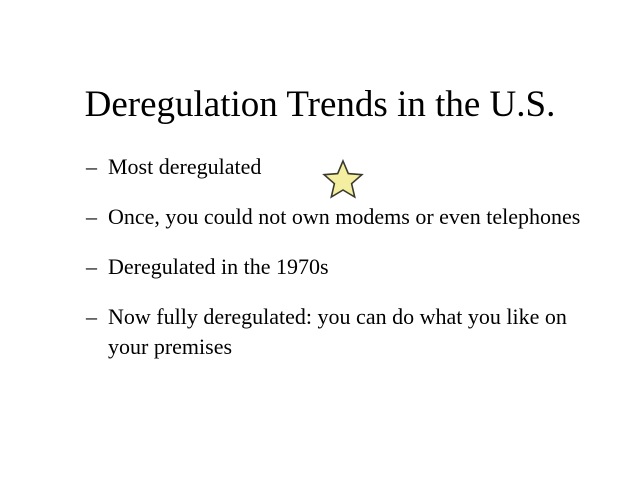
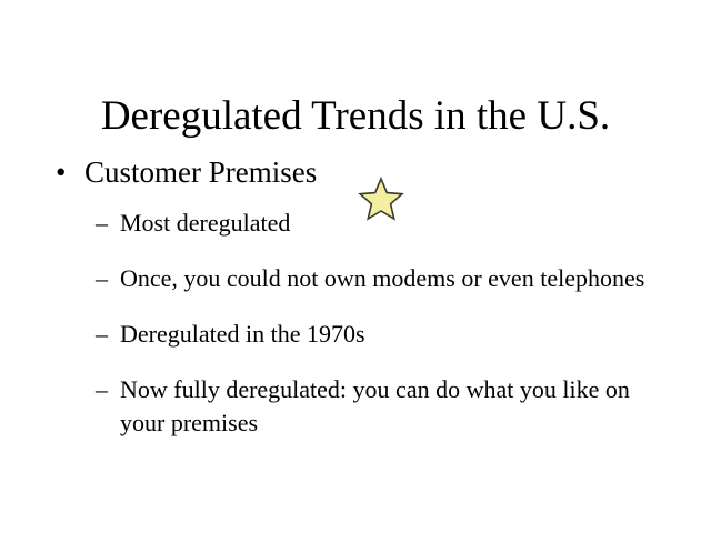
- Deregulation Trends in the U.S.
+ Deregulated Trends in the U.S.
+ •
+ Customer Premises
  –
  Most deregulated
  –
  Once, you could not own modems or even telephones
  –
  Deregulated in the 1970s
  –
  Now fully deregulated: you can do what you like on your premises
